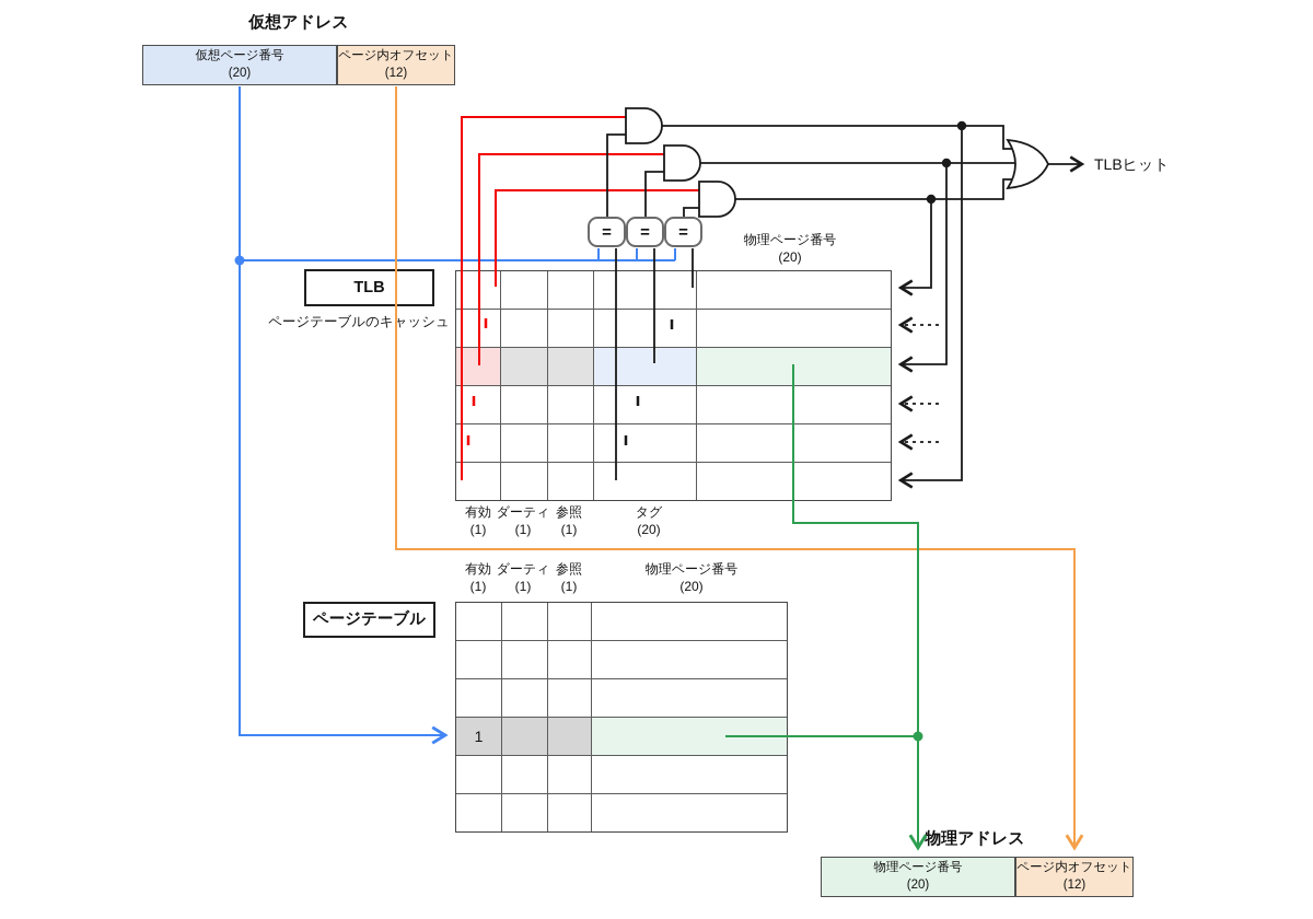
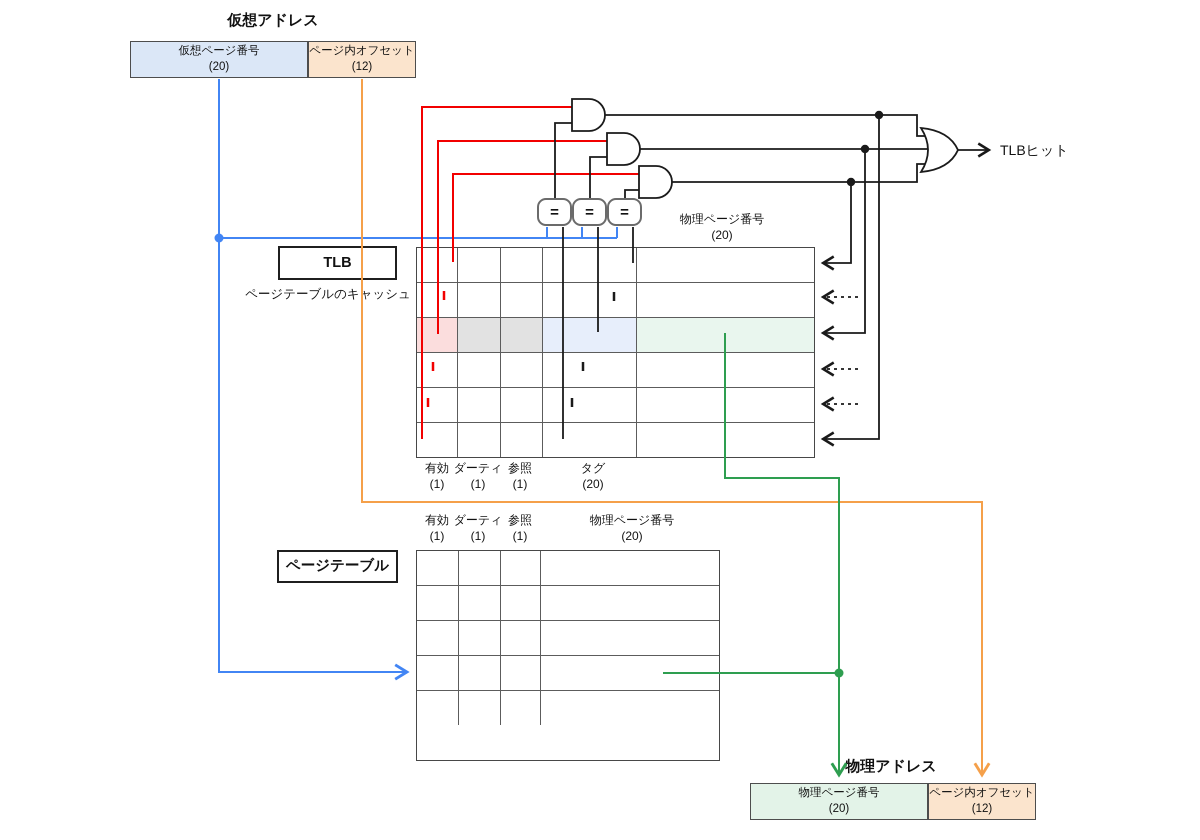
  仮想アドレス
  仮想ページ番号
  (20)
  ページ内オフセット
  (12)
  TLB
  ページテーブルのキャッシュ
  物理ページ番号
  (20)
  有効
  (1)
  ダーティ
  (1)
  参照
  (1)
  タグ
  (20)
  =
  =
  =
  TLBヒット
  ページテーブル
  有効
  (1)
  ダーティ
  (1)
  参照
  (1)
  物理ページ番号
  (20)
- 1
  物理アドレス
  物理ページ番号
  (20)
  ページ内オフセット
  (12)
